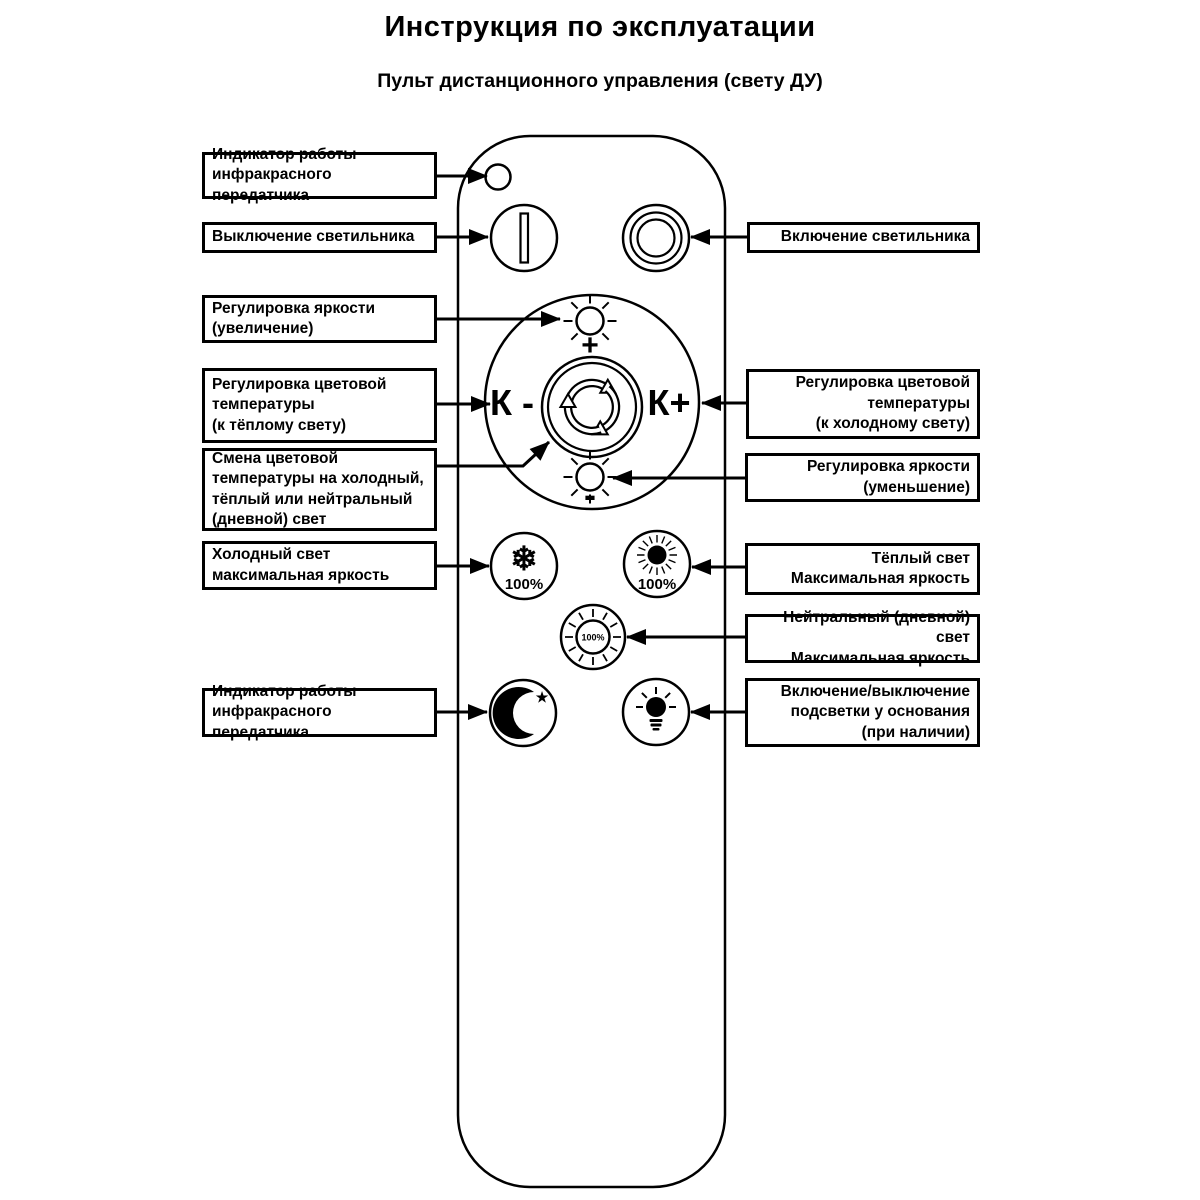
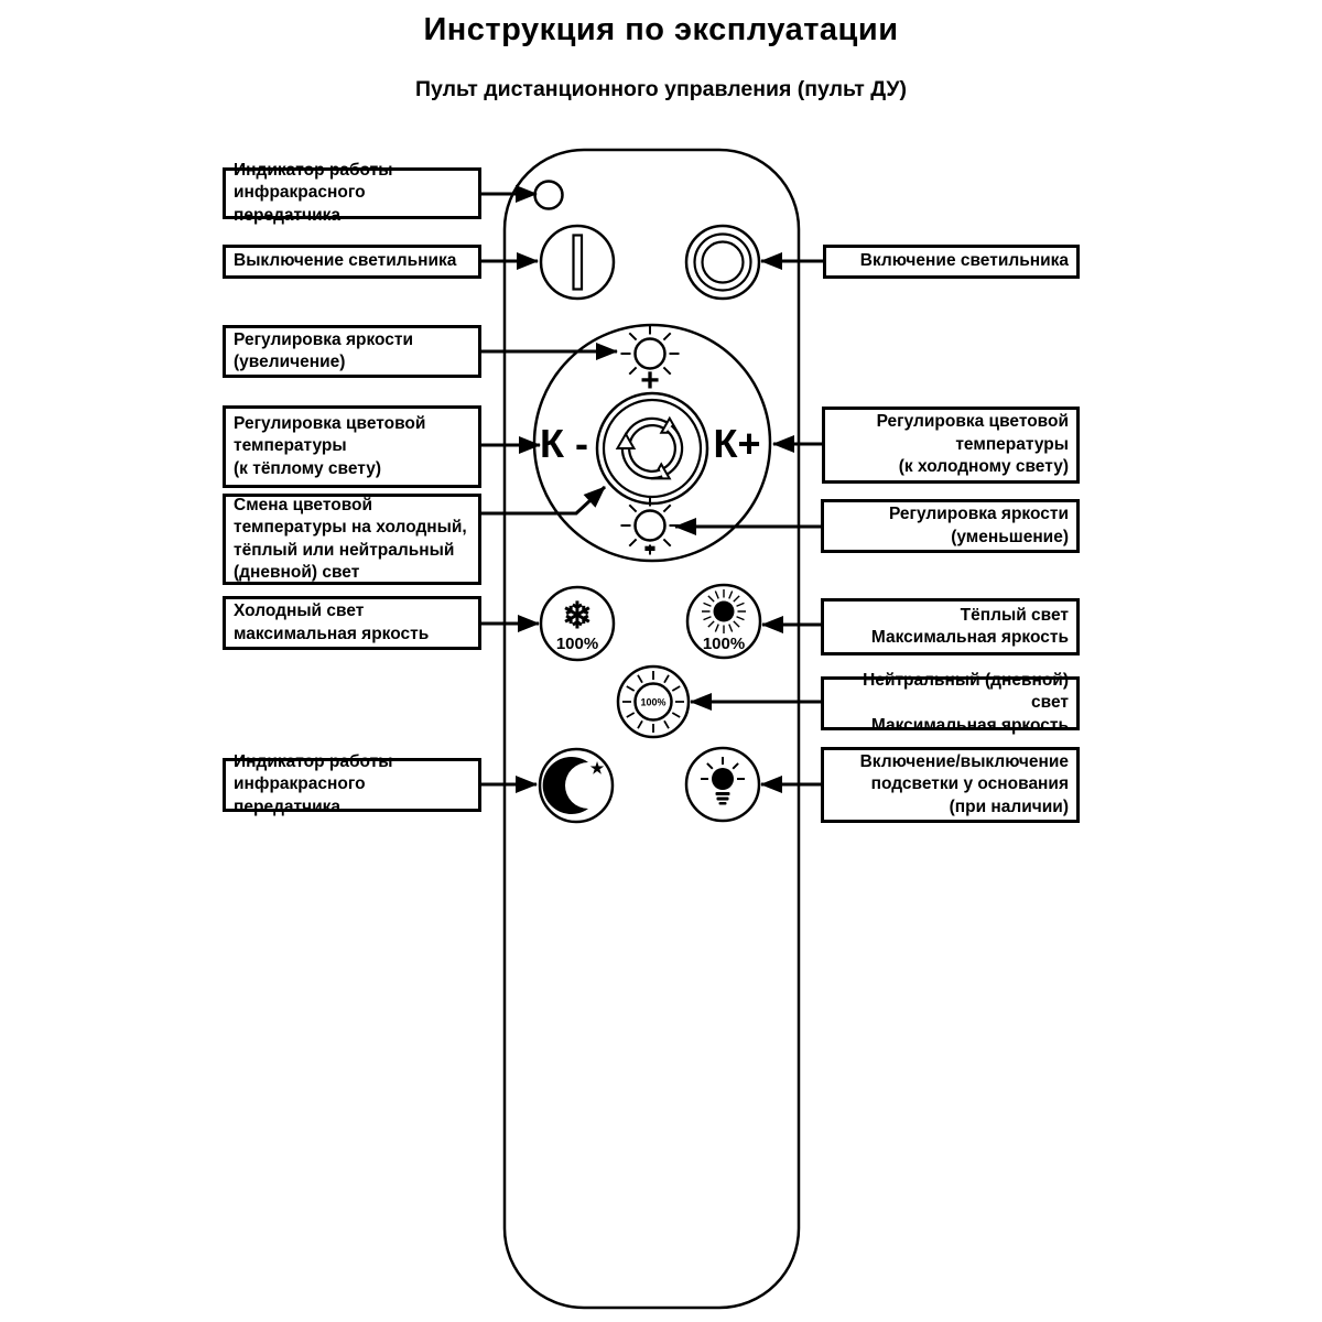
  Инструкция по эксплуатации
- Пульт дистанционного управления (свету ДУ)
+ Пульт дистанционного управления (пульт ДУ)
  +
  К -
  К+
  -
  ❄
  100%
  100%
  100%
  ★
  Индикатор работы
  инфракрасного передатчика
  Выключение светильника
  Регулировка яркости
  (увеличение)
  Регулировка цветовой
  температуры
  (к тёплому свету)
  Смена цветовой
  температуры на холодный,
  тёплый или нейтральный
  (дневной) свет
  Холодный свет
  максимальная яркость
  Индикатор работы
  инфракрасного передатчика
  Включение светильника
  Регулировка цветовой
  температуры
  (к холодному свету)
  Регулировка яркости
  (уменьшение)
  Тёплый свет
  Максимальная яркость
  Нейтральный (дневной) свет
  Максимальная яркость
  Включение/выключение
  подсветки у основания
  (при наличии)
